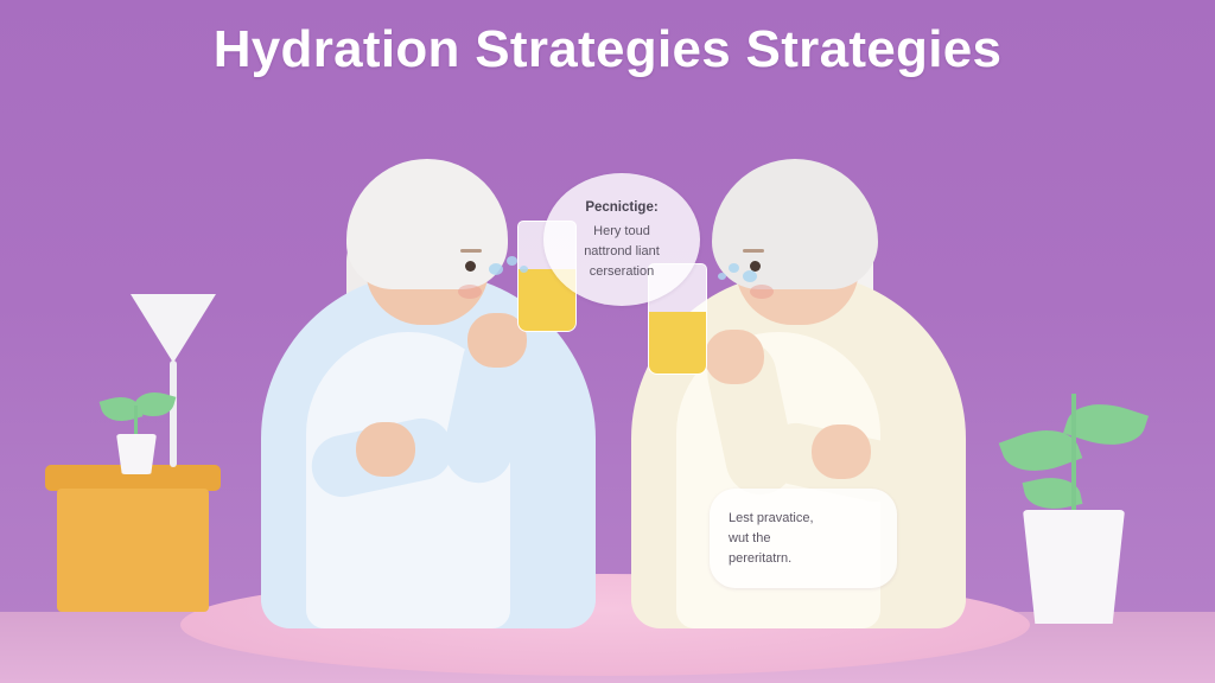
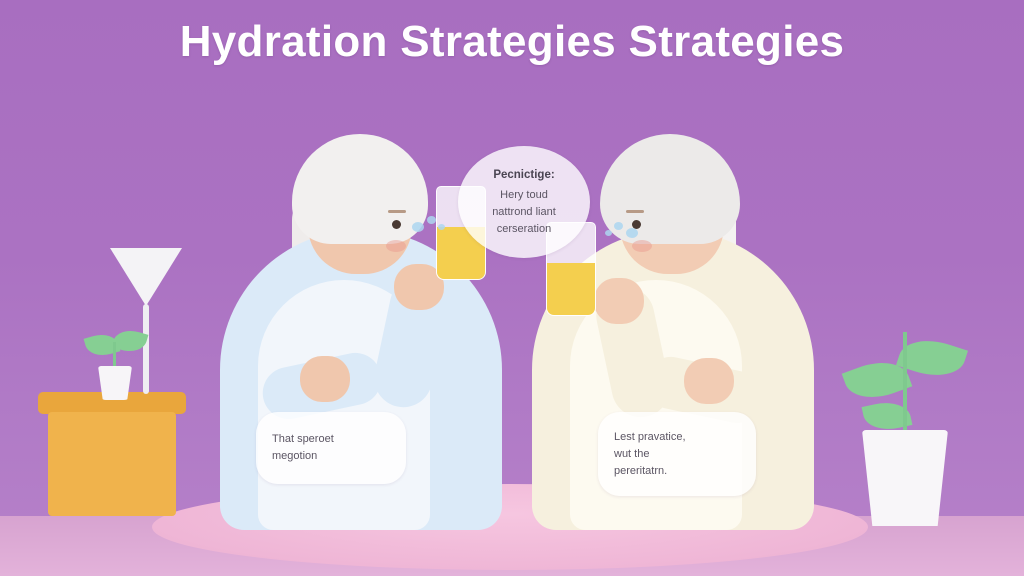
  Pecnictige:
  Hery toud
  nattrond liant
  cerseration
+ That speroet
+ megotion
  Lest pravatice,
  wut the
  pereritatrn.
  Hydration Strategies Strategies
